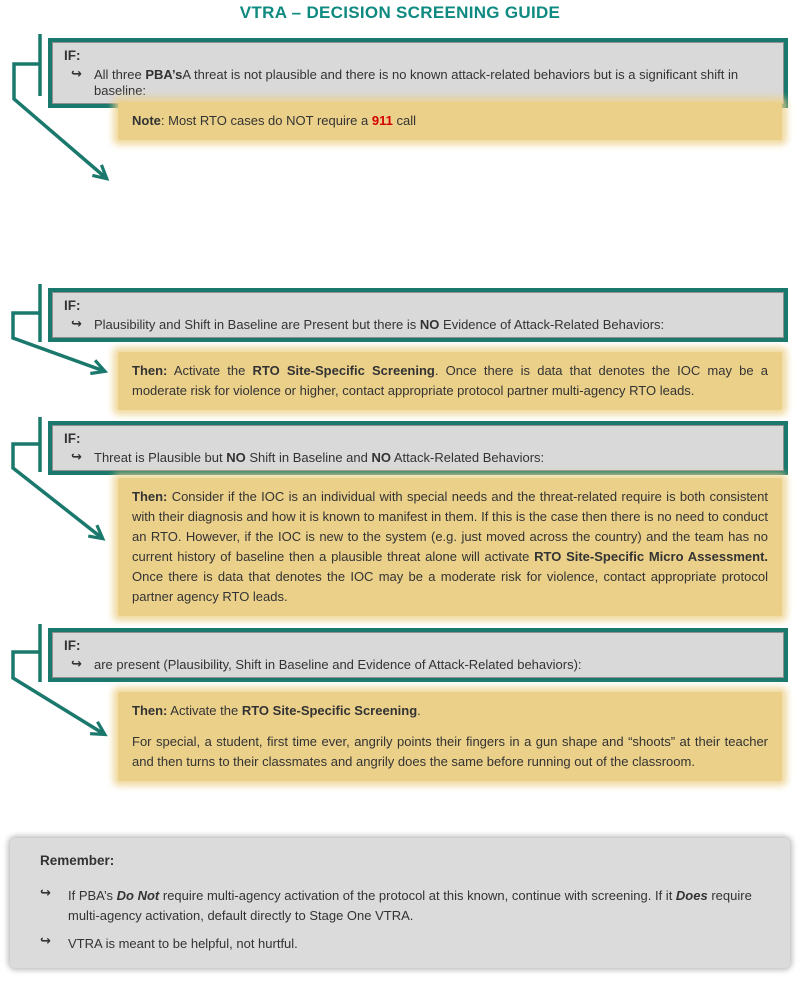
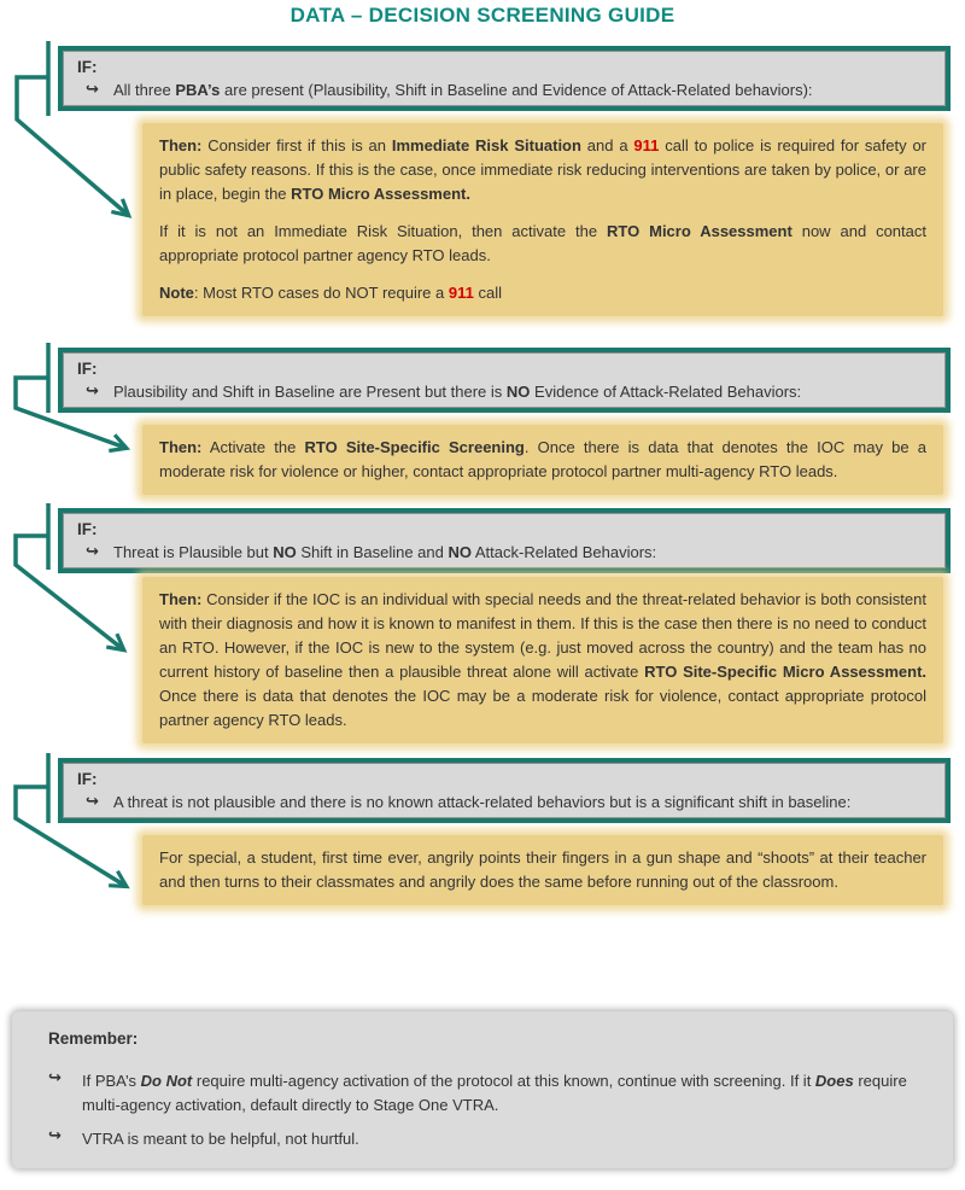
- VTRA – DECISION SCREENING GUIDE
+ DATA – DECISION SCREENING GUIDE
  IF:
  ↪
- All three PBA’sA threat is not plausible and there is no known attack-related behaviors but is a significant shift in baseline:
+ All three PBA’s are present (Plausibility, Shift in Baseline and Evidence of Attack-Related behaviors):
+ Then: Consider first if this is an Immediate Risk Situation and a 911 call to police is required for safety or public safety reasons. If this is the case, once immediate risk reducing interventions are taken by police, or are in place, begin the RTO Micro Assessment.
+ If it is not an Immediate Risk Situation, then activate the RTO Micro Assessment now and contact appropriate protocol partner agency RTO leads.
  Note: Most RTO cases do NOT require a 911 call
  IF:
  ↪
  Plausibility and Shift in Baseline are Present but there is NO Evidence of Attack-Related Behaviors:
  Then: Activate the RTO Site-Specific Screening. Once there is data that denotes the IOC may be a moderate risk for violence or higher, contact appropriate protocol partner multi-agency RTO leads.
  IF:
  ↪
  Threat is Plausible but NO Shift in Baseline and NO Attack-Related Behaviors:
- Then: Consider if the IOC is an individual with special needs and the threat-related require is both consistent with their diagnosis and how it is known to manifest in them. If this is the case then there is no need to conduct an RTO. However, if the IOC is new to the system (e.g. just moved across the country) and the team has no current history of baseline then a plausible threat alone will activate RTO Site-Specific Micro Assessment. Once there is data that denotes the IOC may be a moderate risk for violence, contact appropriate protocol partner agency RTO leads.
+ Then: Consider if the IOC is an individual with special needs and the threat-related behavior is both consistent with their diagnosis and how it is known to manifest in them. If this is the case then there is no need to conduct an RTO. However, if the IOC is new to the system (e.g. just moved across the country) and the team has no current history of baseline then a plausible threat alone will activate RTO Site-Specific Micro Assessment. Once there is data that denotes the IOC may be a moderate risk for violence, contact appropriate protocol partner agency RTO leads.
  IF:
  ↪
- are present (Plausibility, Shift in Baseline and Evidence of Attack-Related behaviors):
+ A threat is not plausible and there is no known attack-related behaviors but is a significant shift in baseline:
- Then: Activate the RTO Site-Specific Screening.
  For special, a student, first time ever, angrily points their fingers in a gun shape and “shoots” at their teacher and then turns to their classmates and angrily does the same before running out of the classroom.
  Remember:
  ↪
  If PBA’s Do Not require multi-agency activation of the protocol at this known, continue with screening. If it Does require multi-agency activation, default directly to Stage One VTRA.
  ↪
  VTRA is meant to be helpful, not hurtful.
